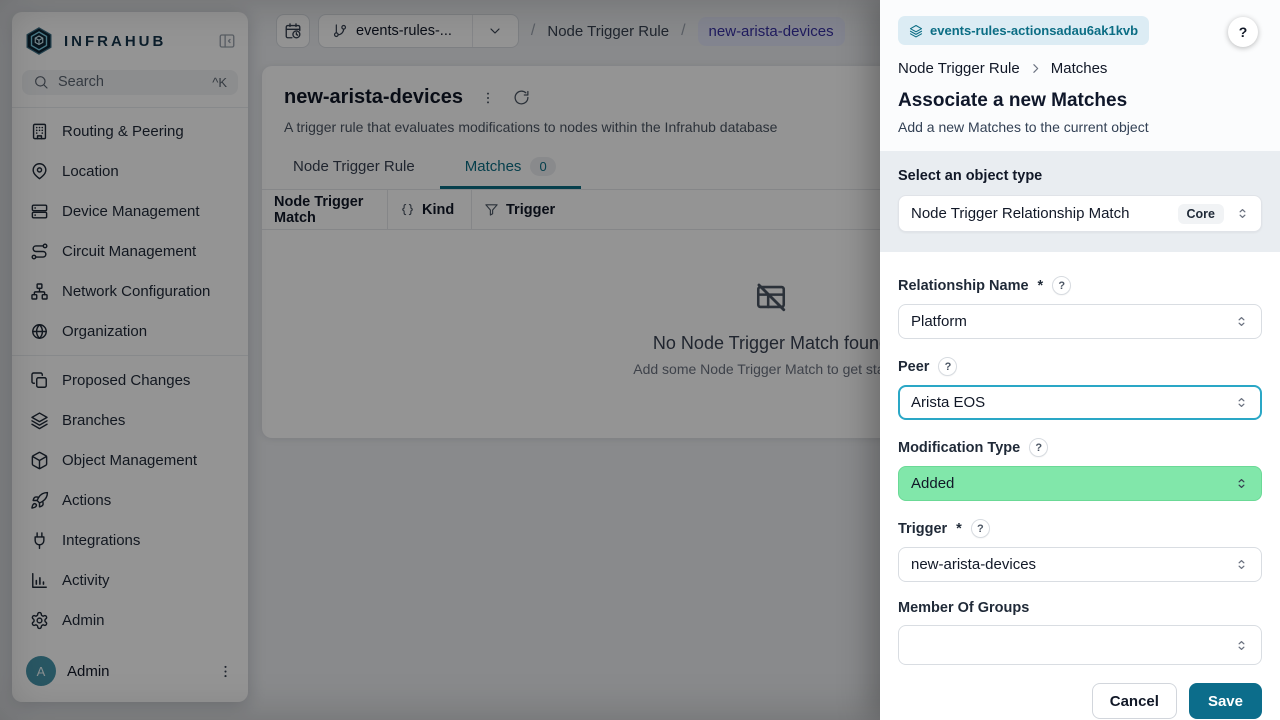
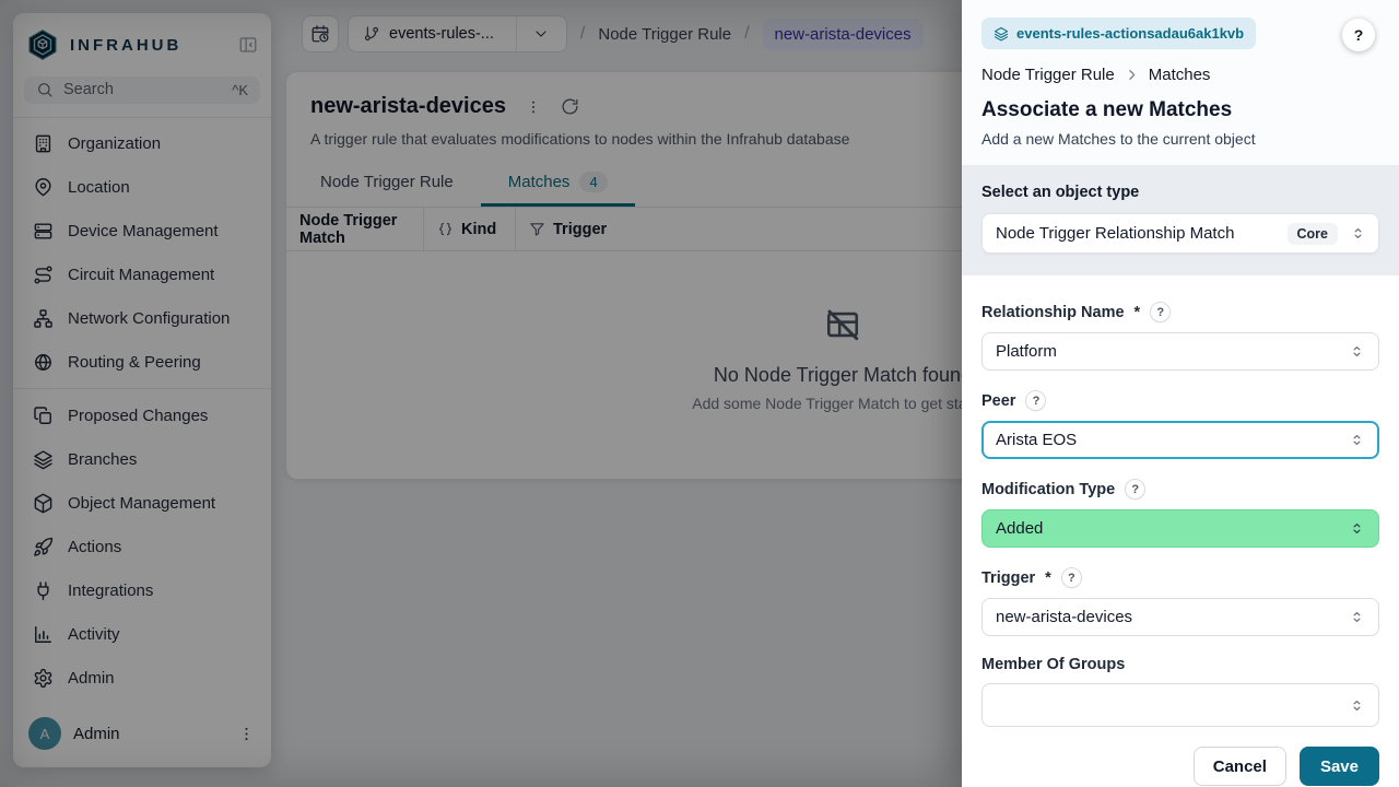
  INFRAHUB
  Search
  ^K
- Routing & Peering
+ Organization
  Location
  Device Management
  Circuit Management
  Network Configuration
- Organization
+ Routing & Peering
  Proposed Changes
  Branches
  Object Management
  Actions
  Integrations
  Activity
  Admin
  A
  Admin
  events-rules-...
  /
  Node Trigger Rule
  /
  new-arista-devices
  new-arista-devices
  A trigger rule that evaluates modifications to nodes within the Infrahub database
  Node Trigger Rule
  Matches
- 0
+ 4
  Node Trigger Match
  Kind
  Trigger
  No Node Trigger Match foun
  Add some Node Trigger Match to get st
  events-rules-actionsadau6ak1kvb
  ?
  Node Trigger Rule
  Matches
  Associate a new Matches
  Add a new Matches to the current object
  Select an object type
  Node Trigger Relationship Match
  Core
  Relationship Name
  *
  ?
  Platform
  Peer
  ?
  Arista EOS
  Modification Type
  ?
  Added
  Trigger
  *
  ?
  new-arista-devices
  Member Of Groups
  Cancel
  Save
